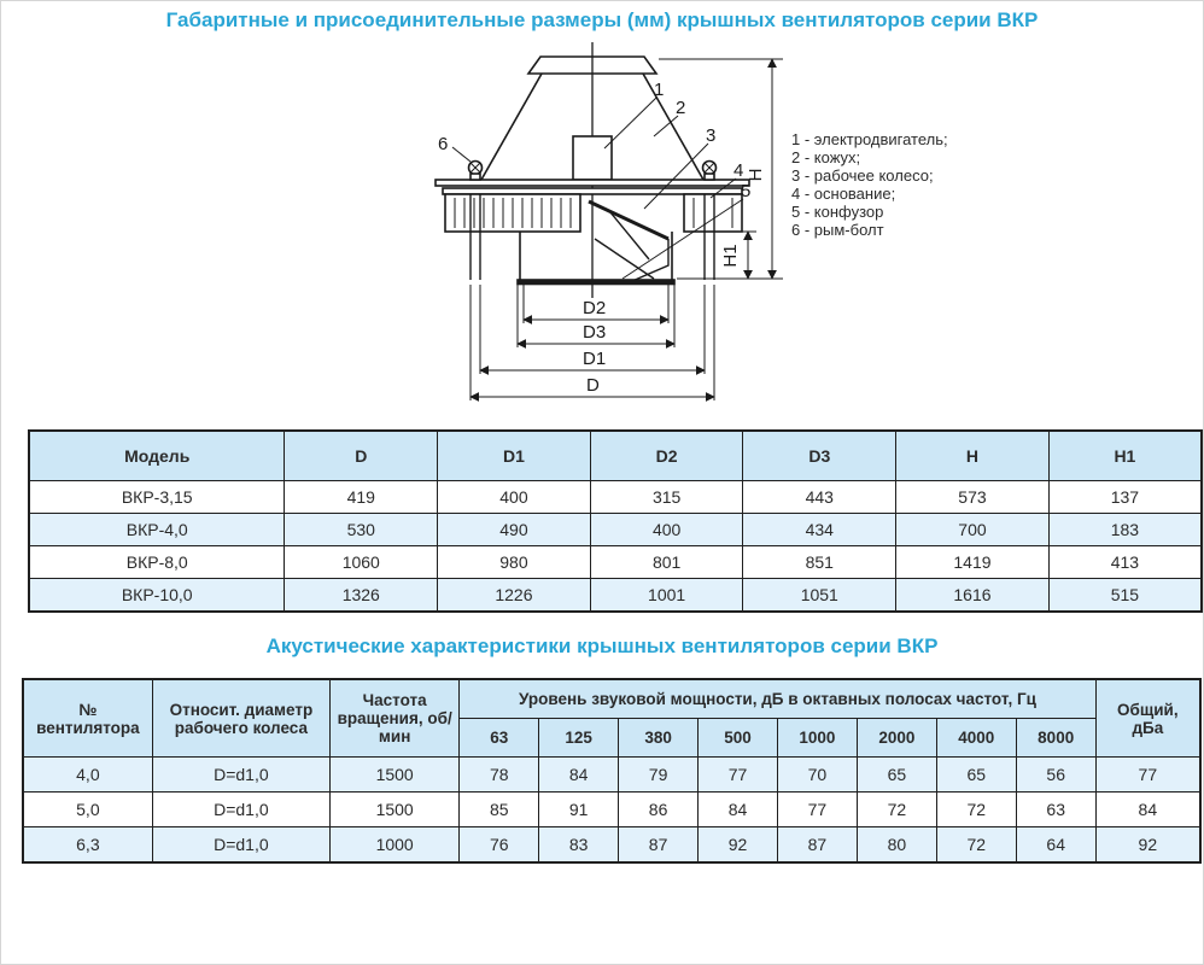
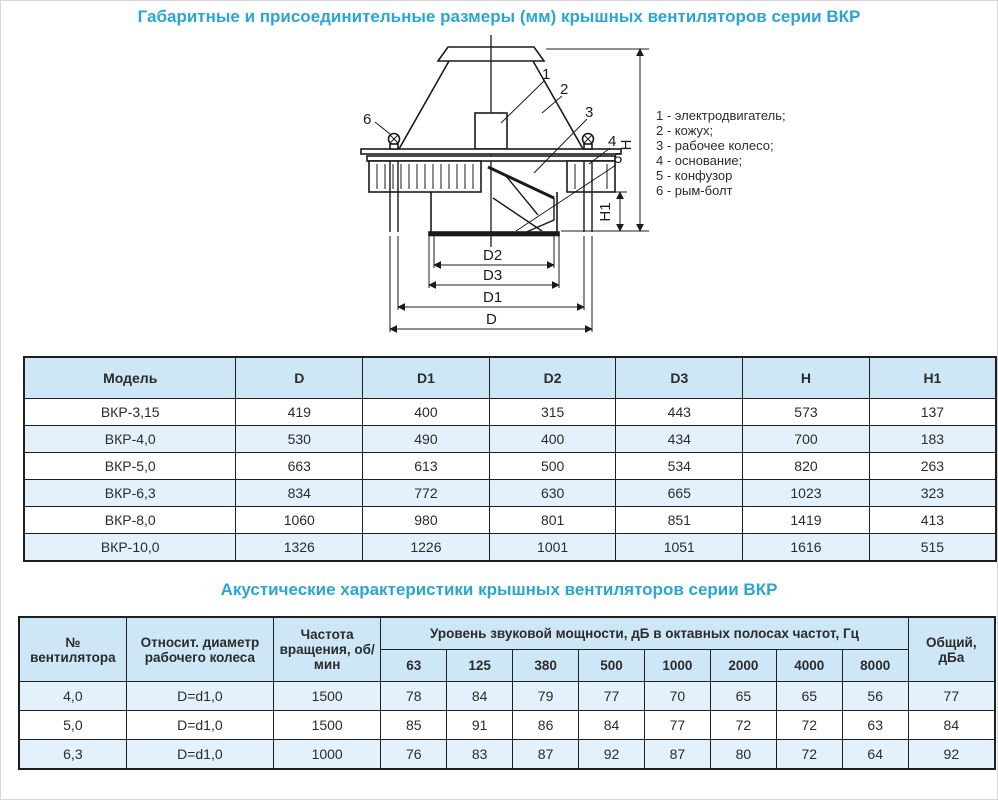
  Габаритные и присоединительные размеры (мм) крышных вентиляторов серии ВКР
  6
  1
  2
  3
  4
  5
  D2
  D3
  D1
  D
  1 - электродвигатель;
  2 - кожух;
  3 - рабочее колесо;
  4 - основание;
  5 - конфузор
  6 - рым-болт
  Модель	D	D1	D2	D3	H	H1
  ВКР-3,15	419	400	315	443	573	137
  ВКР-4,0	530	490	400	434	700	183
+ ВКР-5,0	663	613	500	534	820	263
+ ВКР-6,3	834	772	630	665	1023	323
  ВКР-8,0	1060	980	801	851	1419	413
  ВКР-10,0	1326	1226	1001	1051	1616	515
  Акустические характеристики крышных вентиляторов серии ВКР
  № вентилятора	Относит. диаметр рабочего колеса	Частота вращения, об/мин	Уровень звуковой мощности, дБ в октавных полосах частот, Гц	Общий, дБа
  63	125	380	500	1000	2000	4000	8000
  4,0	D=d1,0	1500	78	84	79	77	70	65	65	56	77
  5,0	D=d1,0	1500	85	91	86	84	77	72	72	63	84
  6,3	D=d1,0	1000	76	83	87	92	87	80	72	64	92
